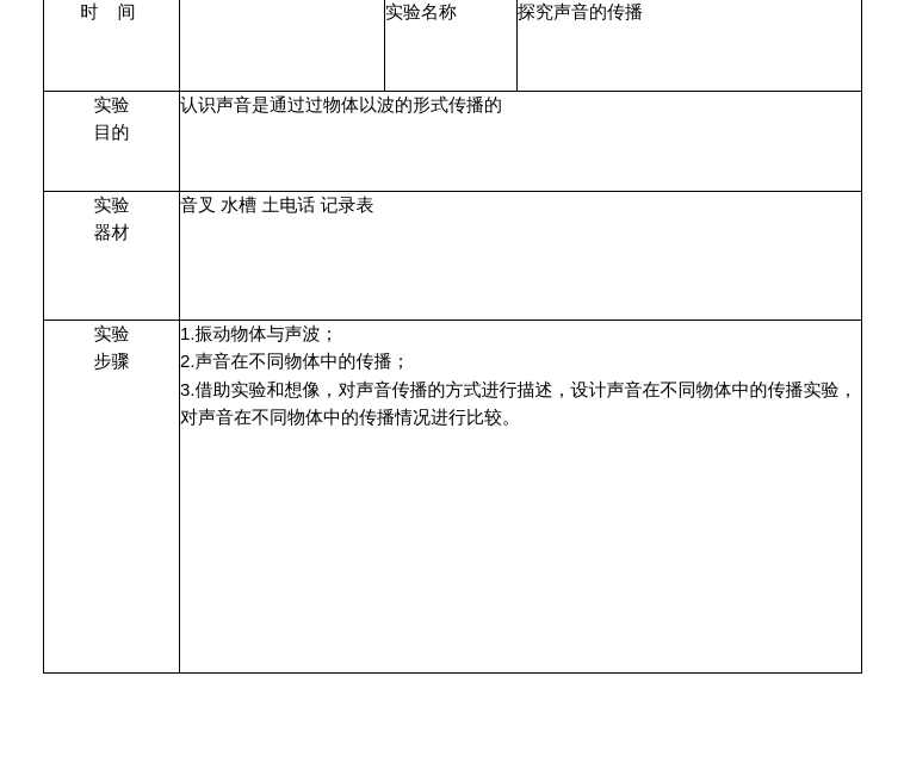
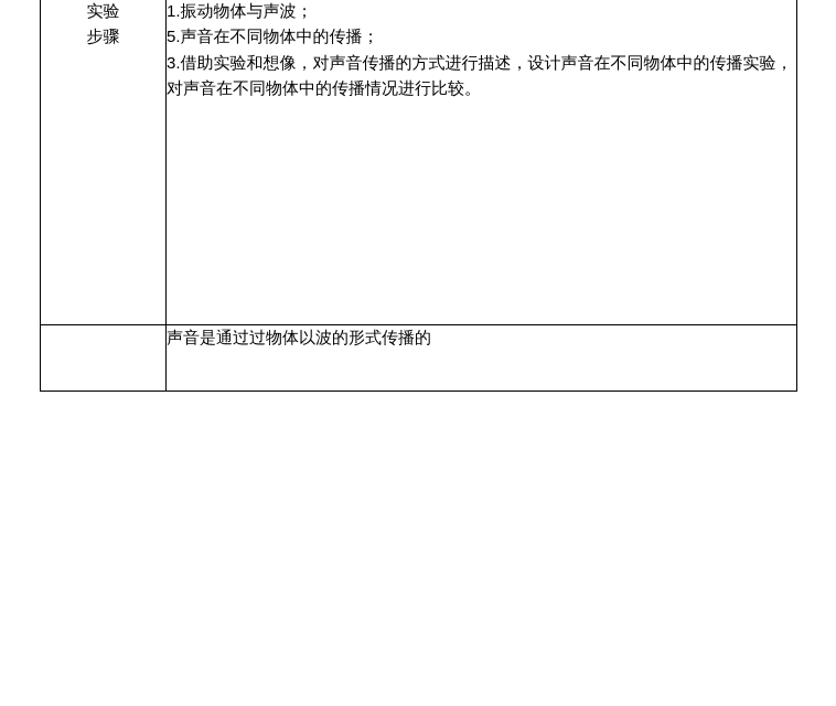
- 时 间		实验名称	探究声音的传播
- 实验 目的	认识声音是通过过物体以波的形式传播的
- 实验 器材	音叉 水槽 土电话 记录表
- 实验 步骤	1.振动物体与声波； 2.声音在不同物体中的传播； 3.借助实验和想像，对声音传播的方式进行描述，设计声音在不同物体中的传播实验，对声音在不同物体中的传播情况进行比较。
+ 实验 步骤	1.振动物体与声波； 5.声音在不同物体中的传播； 3.借助实验和想像，对声音传播的方式进行描述，设计声音在不同物体中的传播实验，对声音在不同物体中的传播情况进行比较。
+ 	声音是通过过物体以波的形式传播的
